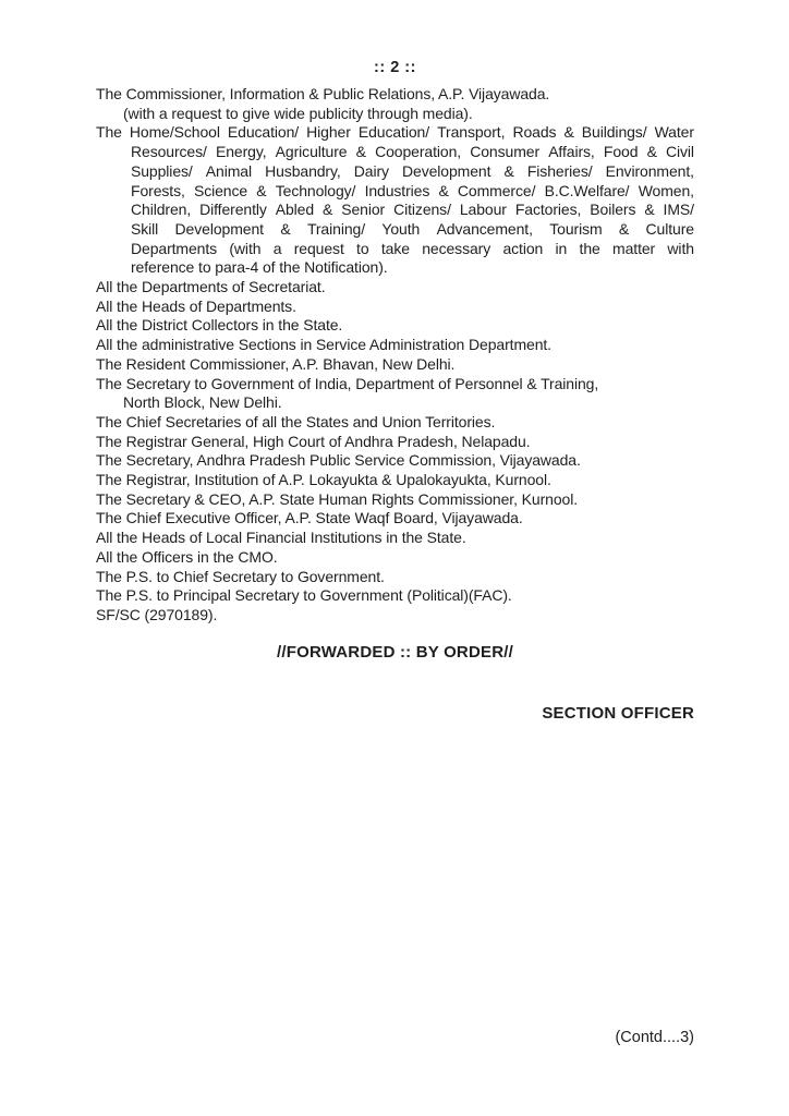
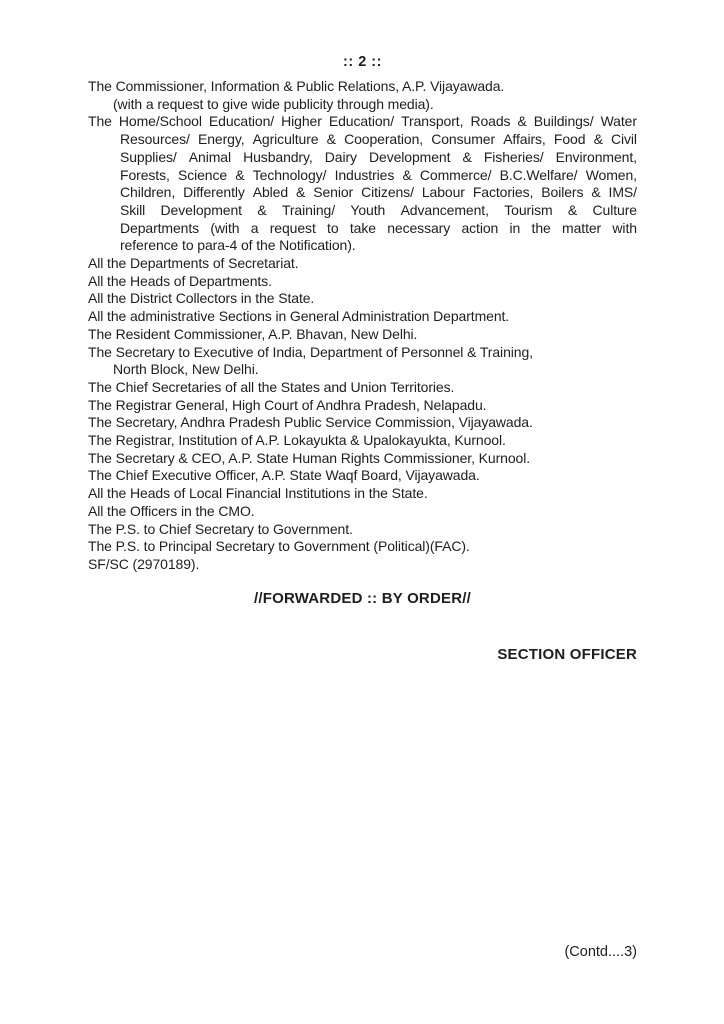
  :: 2 ::
  The Commissioner, Information & Public Relations, A.P. Vijayawada.
  (with a request to give wide publicity through media).
  The
  Home/School
  Education/
  Higher
  Education/
  Transport,
  Roads
  &
  Buildings/
  Water
  Resources/
  Energy,
  Agriculture
  &
  Cooperation,
  Consumer
  Affairs,
  Food
  &
  Civil
  Supplies/
  Animal
  Husbandry,
  Dairy
  Development
  &
  Fisheries/
  Environment,
  Forests,
  Science
  &
  Technology/
  Industries
  &
  Commerce/
  B.C.Welfare/
  Women,
  Children,
  Differently
  Abled
  &
  Senior
  Citizens/
  Labour
  Factories,
  Boilers
  &
  IMS/
  Skill
  Development
  &
  Training/
  Youth
  Advancement,
  Tourism
  &
  Culture
  Departments
  (with
  a
  request
  to
  take
  necessary
  action
  in
  the
  matter
  with
  reference to para-4 of the Notification).
  All the Departments of Secretariat.
  All the Heads of Departments.
  All the District Collectors in the State.
- All the administrative Sections in Service Administration Department.
+ All the administrative Sections in General Administration Department.
  The Resident Commissioner, A.P. Bhavan, New Delhi.
- The Secretary to Government of India, Department of Personnel & Training,
+ The Secretary to Executive of India, Department of Personnel & Training,
  North Block, New Delhi.
  The Chief Secretaries of all the States and Union Territories.
  The Registrar General, High Court of Andhra Pradesh, Nelapadu.
  The Secretary, Andhra Pradesh Public Service Commission, Vijayawada.
  The Registrar, Institution of A.P. Lokayukta & Upalokayukta, Kurnool.
  The Secretary & CEO, A.P. State Human Rights Commissioner, Kurnool.
  The Chief Executive Officer, A.P. State Waqf Board, Vijayawada.
  All the Heads of Local Financial Institutions in the State.
  All the Officers in the CMO.
  The P.S. to Chief Secretary to Government.
  The P.S. to Principal Secretary to Government (Political)(FAC).
  SF/SC (2970189).
  //FORWARDED :: BY ORDER//
  SECTION OFFICER
  (Contd....3)
